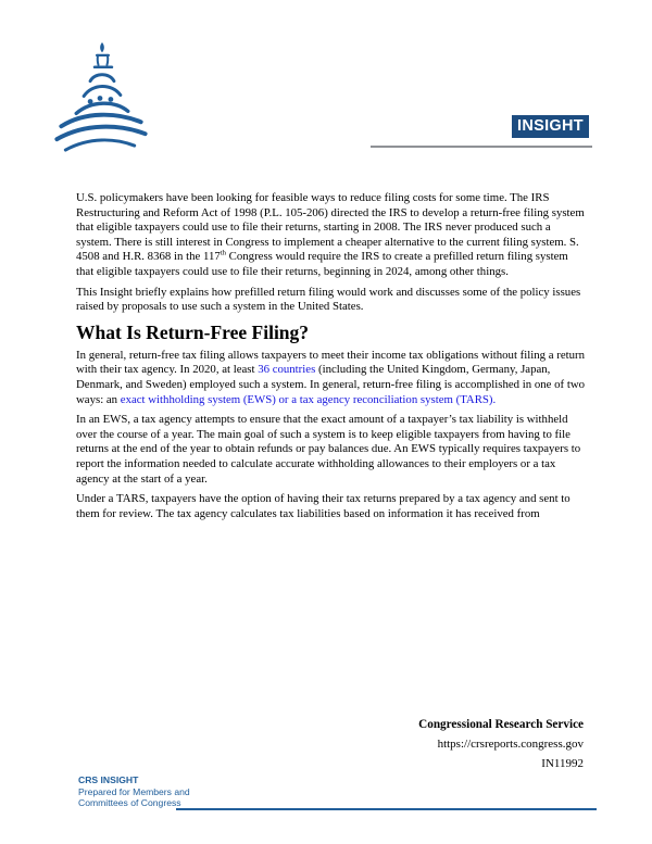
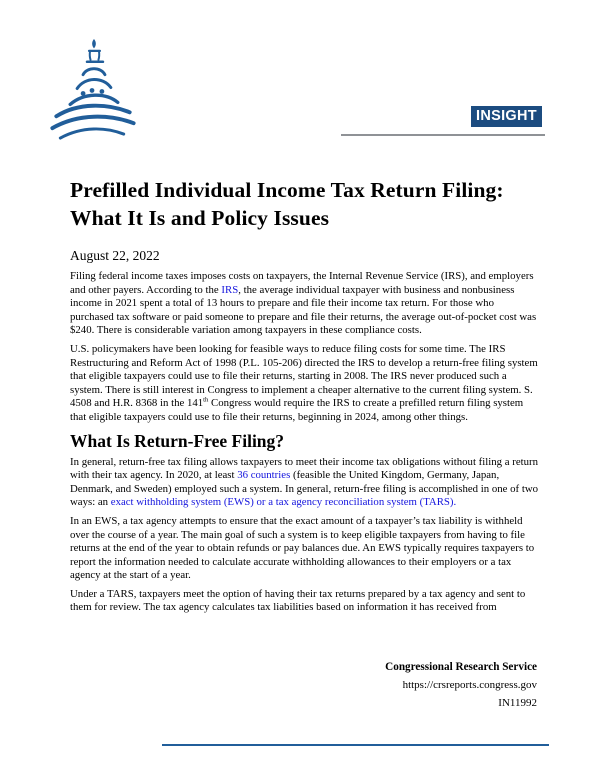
  INSIGHT
+ Prefilled Individual Income Tax Return Filing:
+ What It Is and Policy Issues
+ August 22, 2022
+ Filing federal income taxes imposes costs on taxpayers, the Internal Revenue Service (IRS), and employers and other payers. According to the IRS, the average individual taxpayer with business and nonbusiness income in 2021 spent a total of 13 hours to prepare and file their income tax return. For those who purchased tax software or paid someone to prepare and file their returns, the average out-of-pocket cost was $240. There is considerable variation among taxpayers in these compliance costs.
- U.S. policymakers have been looking for feasible ways to reduce filing costs for some time. The IRS Restructuring and Reform Act of 1998 (P.L. 105-206) directed the IRS to develop a return-free filing system that eligible taxpayers could use to file their returns, starting in 2008. The IRS never produced such a system. There is still interest in Congress to implement a cheaper alternative to the current filing system. S. 4508 and H.R. 8368 in the 117 Congress would require the IRS to create a prefilled return filing system that eligible taxpayers could use to file their returns, beginning in 2024, among other things.
+ U.S. policymakers have been looking for feasible ways to reduce filing costs for some time. The IRS Restructuring and Reform Act of 1998 (P.L. 105-206) directed the IRS to develop a return-free filing system that eligible taxpayers could use to file their returns, starting in 2008. The IRS never produced such a system. There is still interest in Congress to implement a cheaper alternative to the current filing system. S. 4508 and H.R. 8368 in the 141 Congress would require the IRS to create a prefilled return filing system that eligible taxpayers could use to file their returns, beginning in 2024, among other things.
- This Insight briefly explains how prefilled return filing would work and discusses some of the policy issues raised by proposals to use such a system in the United States.
  What Is Return-Free Filing?
- In general, return-free tax filing allows taxpayers to meet their income tax obligations without filing a return with their tax agency. In 2020, at least 36 countries (including the United Kingdom, Germany, Japan, Denmark, and Sweden) employed such a system. In general, return-free filing is accomplished in one of two ways: an exact withholding system (EWS) or a tax agency reconciliation system (TARS).
+ In general, return-free tax filing allows taxpayers to meet their income tax obligations without filing a return with their tax agency. In 2020, at least 36 countries (feasible the United Kingdom, Germany, Japan, Denmark, and Sweden) employed such a system. In general, return-free filing is accomplished in one of two ways: an exact withholding system (EWS) or a tax agency reconciliation system (TARS).
  In an EWS, a tax agency attempts to ensure that the exact amount of a taxpayer’s tax liability is withheld over the course of a year. The main goal of such a system is to keep eligible taxpayers from having to file returns at the end of the year to obtain refunds or pay balances due. An EWS typically requires taxpayers to report the information needed to calculate accurate withholding allowances to their employers or a tax agency at the start of a year.
- Under a TARS, taxpayers have the option of having their tax returns prepared by a tax agency and sent to them for review. The tax agency calculates tax liabilities based on information it has received from
+ Under a TARS, taxpayers meet the option of having their tax returns prepared by a tax agency and sent to them for review. The tax agency calculates tax liabilities based on information it has received from
  Congressional Research Service
  https://crsreports.congress.gov
  IN11992
- CRS INSIGHT
- Prepared for Members and
- Committees of Congress
